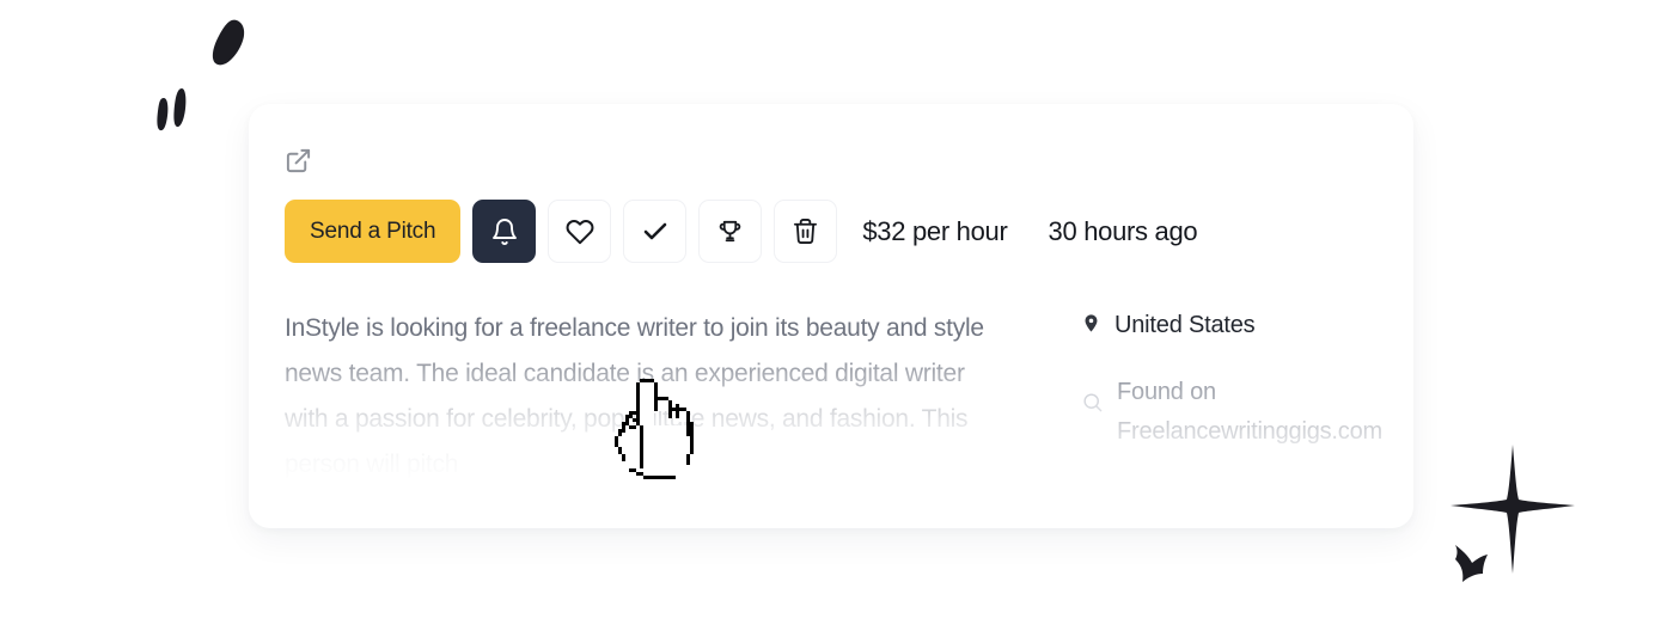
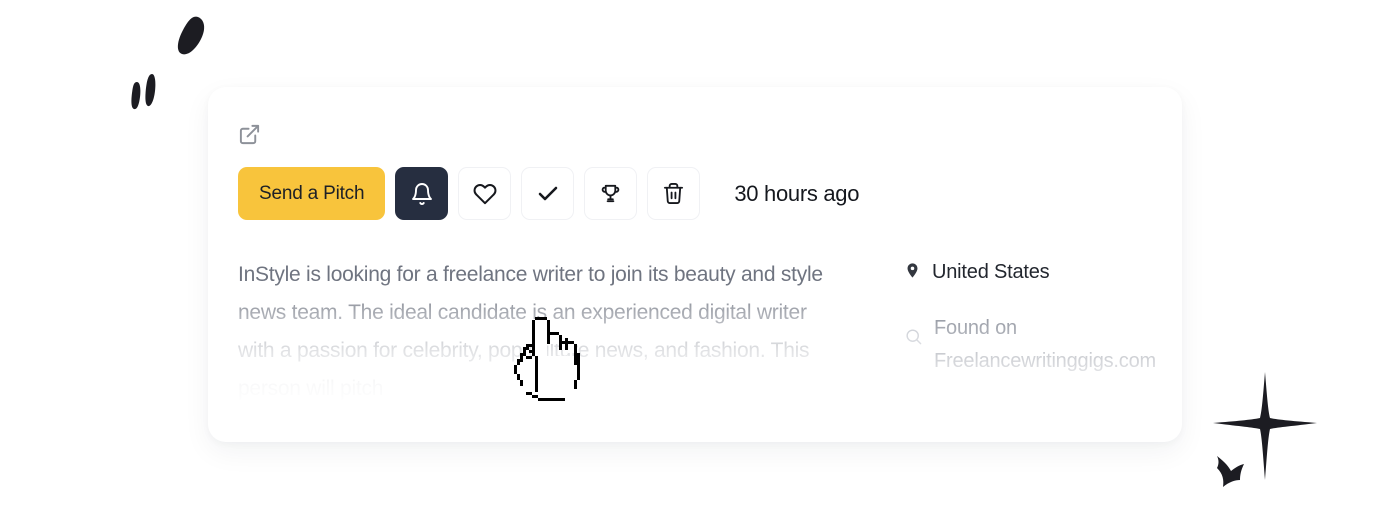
  Send a Pitch
- $32 per hour
  30 hours ago
